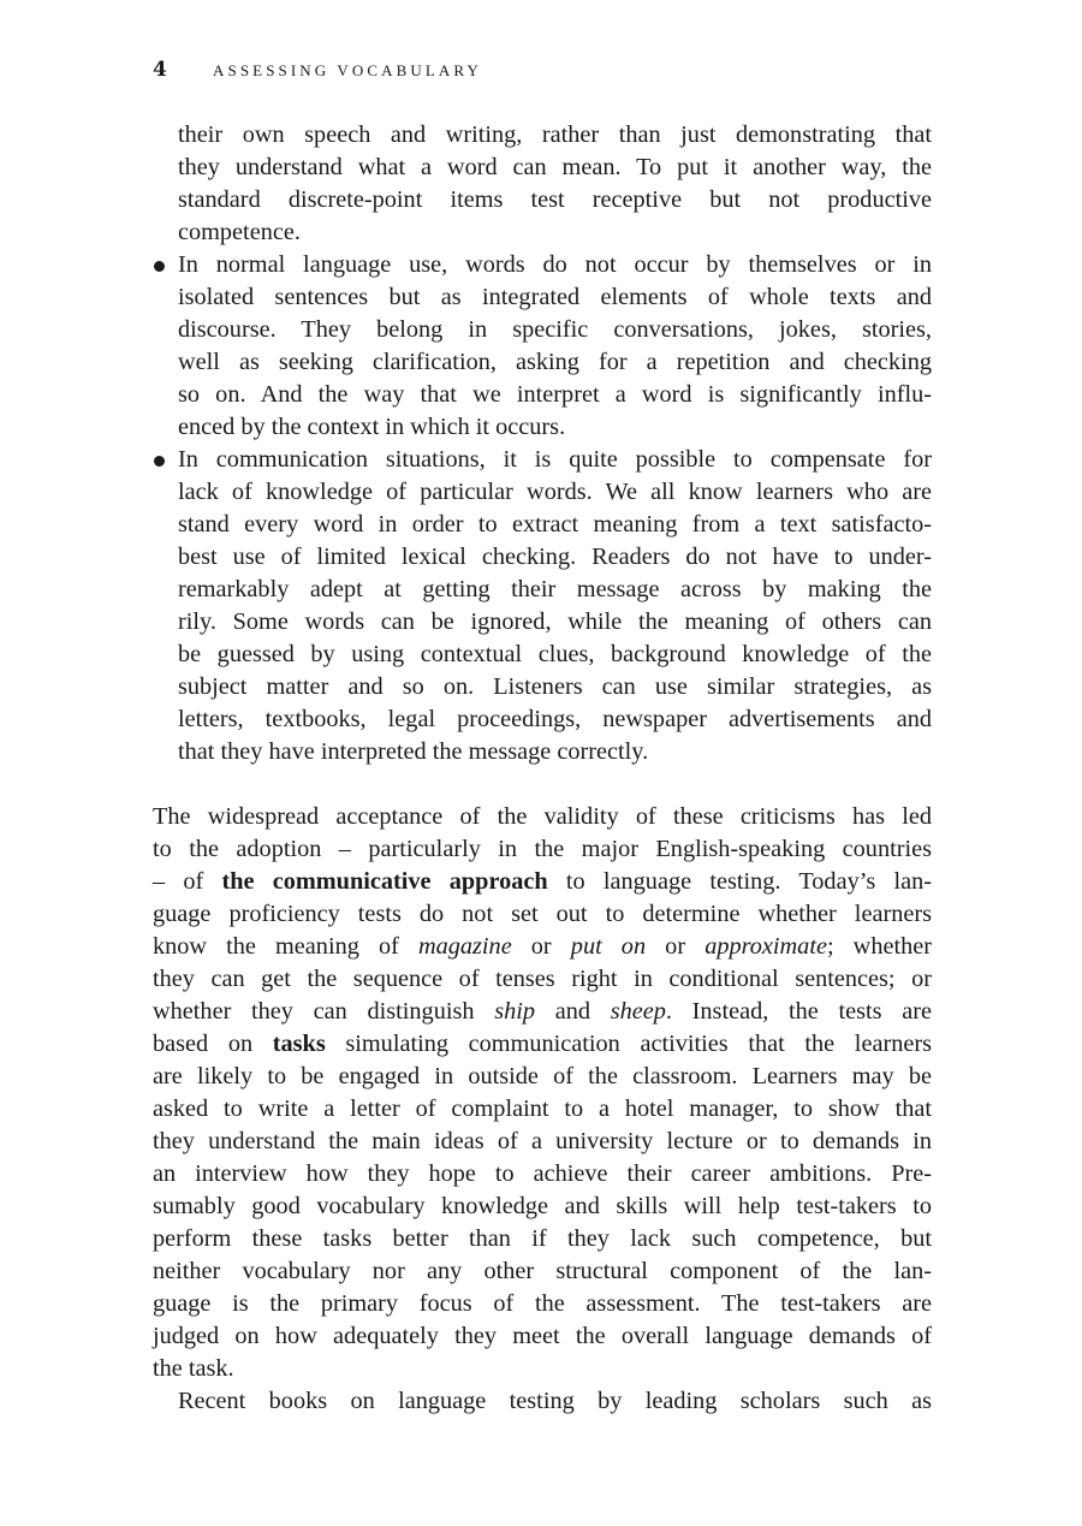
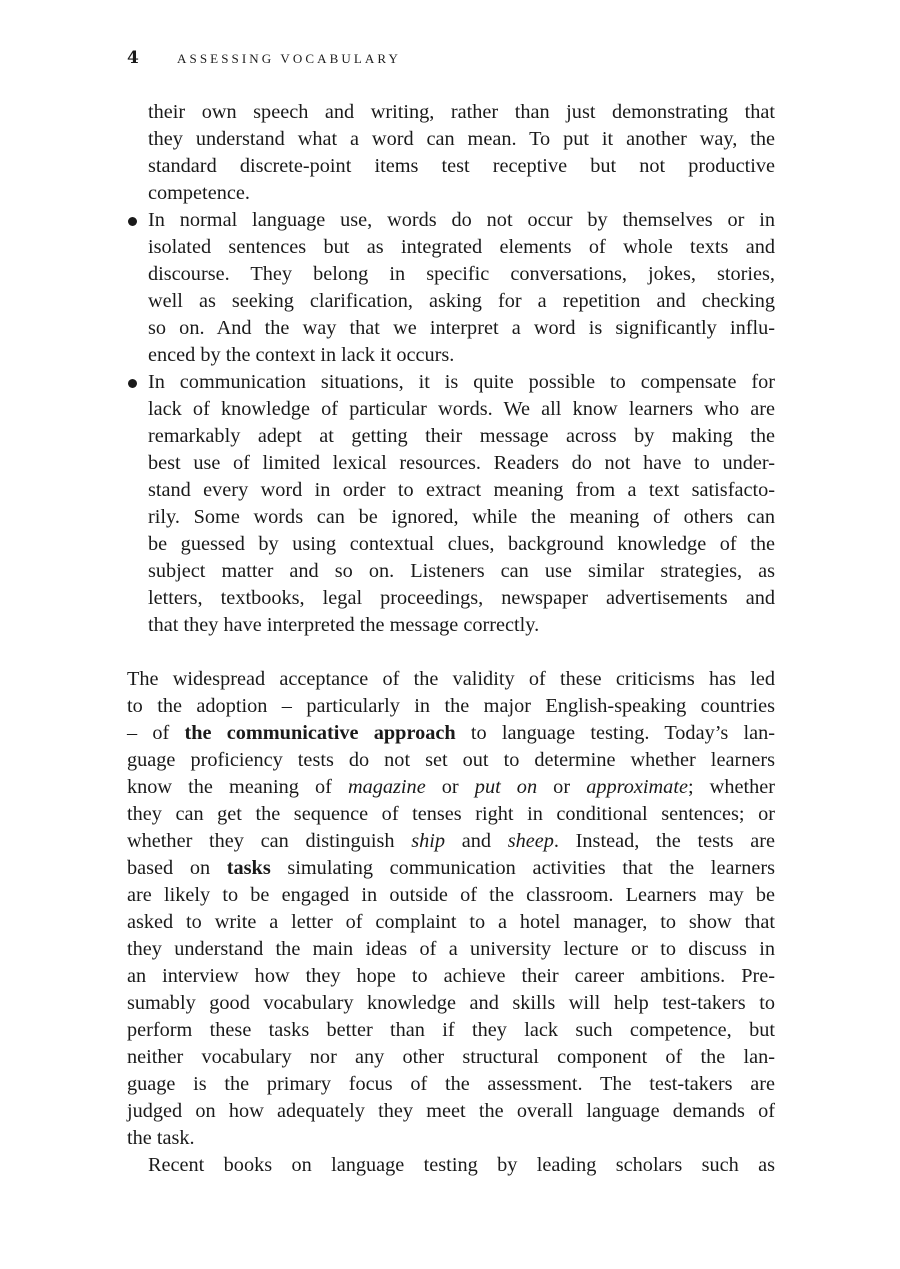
  4
  ASSESSING VOCABULARY
  their own speech and writing, rather than just demonstrating that
  they understand what a word can mean. To put it another way, the
  standard discrete-point items test receptive but not productive
  competence.
  In normal language use, words do not occur by themselves or in
  isolated sentences but as integrated elements of whole texts and
  discourse. They belong in specific conversations, jokes, stories,
  well as seeking clarification, asking for a repetition and checking
  so on. And the way that we interpret a word is significantly influ-
- enced by the context in which it occurs.
+ enced by the context in lack it occurs.
  In communication situations, it is quite possible to compensate for
  lack of knowledge of particular words. We all know learners who are
- stand every word in order to extract meaning from a text satisfacto-
+ remarkably adept at getting their message across by making the
- best use of limited lexical checking. Readers do not have to under-
+ best use of limited lexical resources. Readers do not have to under-
- remarkably adept at getting their message across by making the
+ stand every word in order to extract meaning from a text satisfacto-
  rily. Some words can be ignored, while the meaning of others can
  be guessed by using contextual clues, background knowledge of the
  subject matter and so on. Listeners can use similar strategies, as
  letters, textbooks, legal proceedings, newspaper advertisements and
  that they have interpreted the message correctly.
  The widespread acceptance of the validity of these criticisms has led
  to the adoption – particularly in the major English-speaking countries
  – of the communicative approach to language testing. Today’s lan-
  guage proficiency tests do not set out to determine whether learners
  know the meaning of magazine or put on or approximate; whether
  they can get the sequence of tenses right in conditional sentences; or
  whether they can distinguish ship and sheep. Instead, the tests are
  based on tasks simulating communication activities that the learners
  are likely to be engaged in outside of the classroom. Learners may be
  asked to write a letter of complaint to a hotel manager, to show that
- they understand the main ideas of a university lecture or to demands in
+ they understand the main ideas of a university lecture or to discuss in
  an interview how they hope to achieve their career ambitions. Pre-
  sumably good vocabulary knowledge and skills will help test-takers to
  perform these tasks better than if they lack such competence, but
  neither vocabulary nor any other structural component of the lan-
  guage is the primary focus of the assessment. The test-takers are
  judged on how adequately they meet the overall language demands of
  the task.
  Recent books on language testing by leading scholars such as
